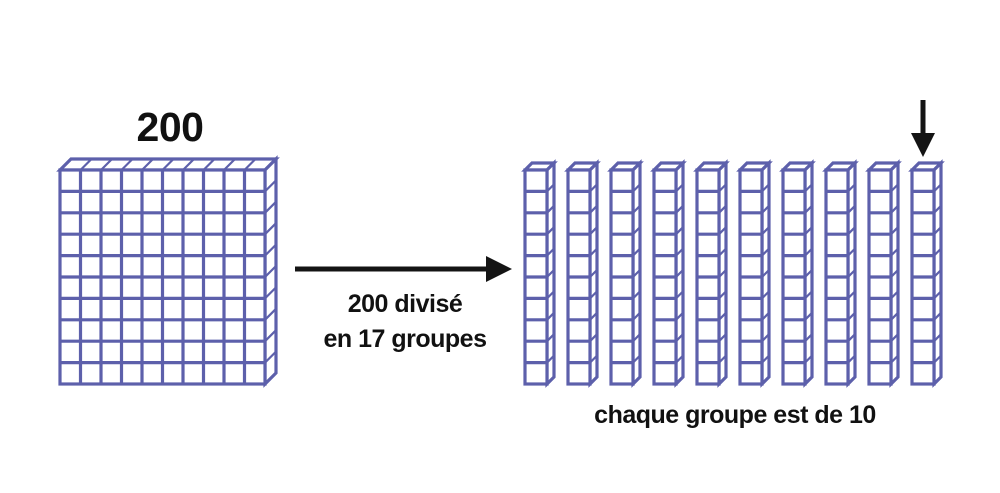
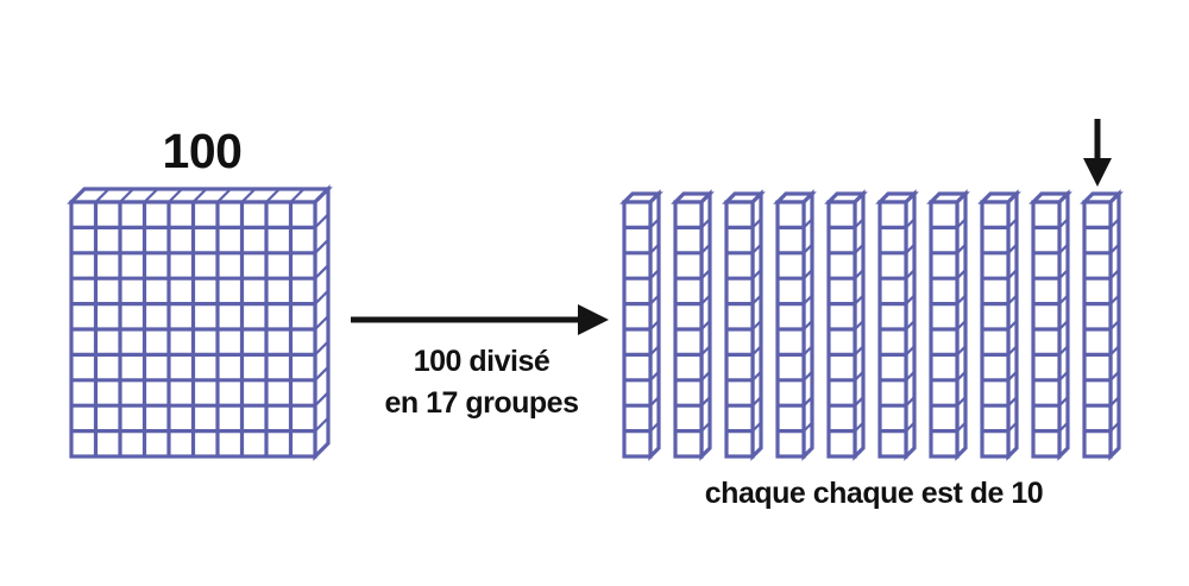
- 200
+ 100
- 200 divisé
+ 100 divisé
  en 17 groupes
- chaque groupe est de 10
+ chaque chaque est de 10
